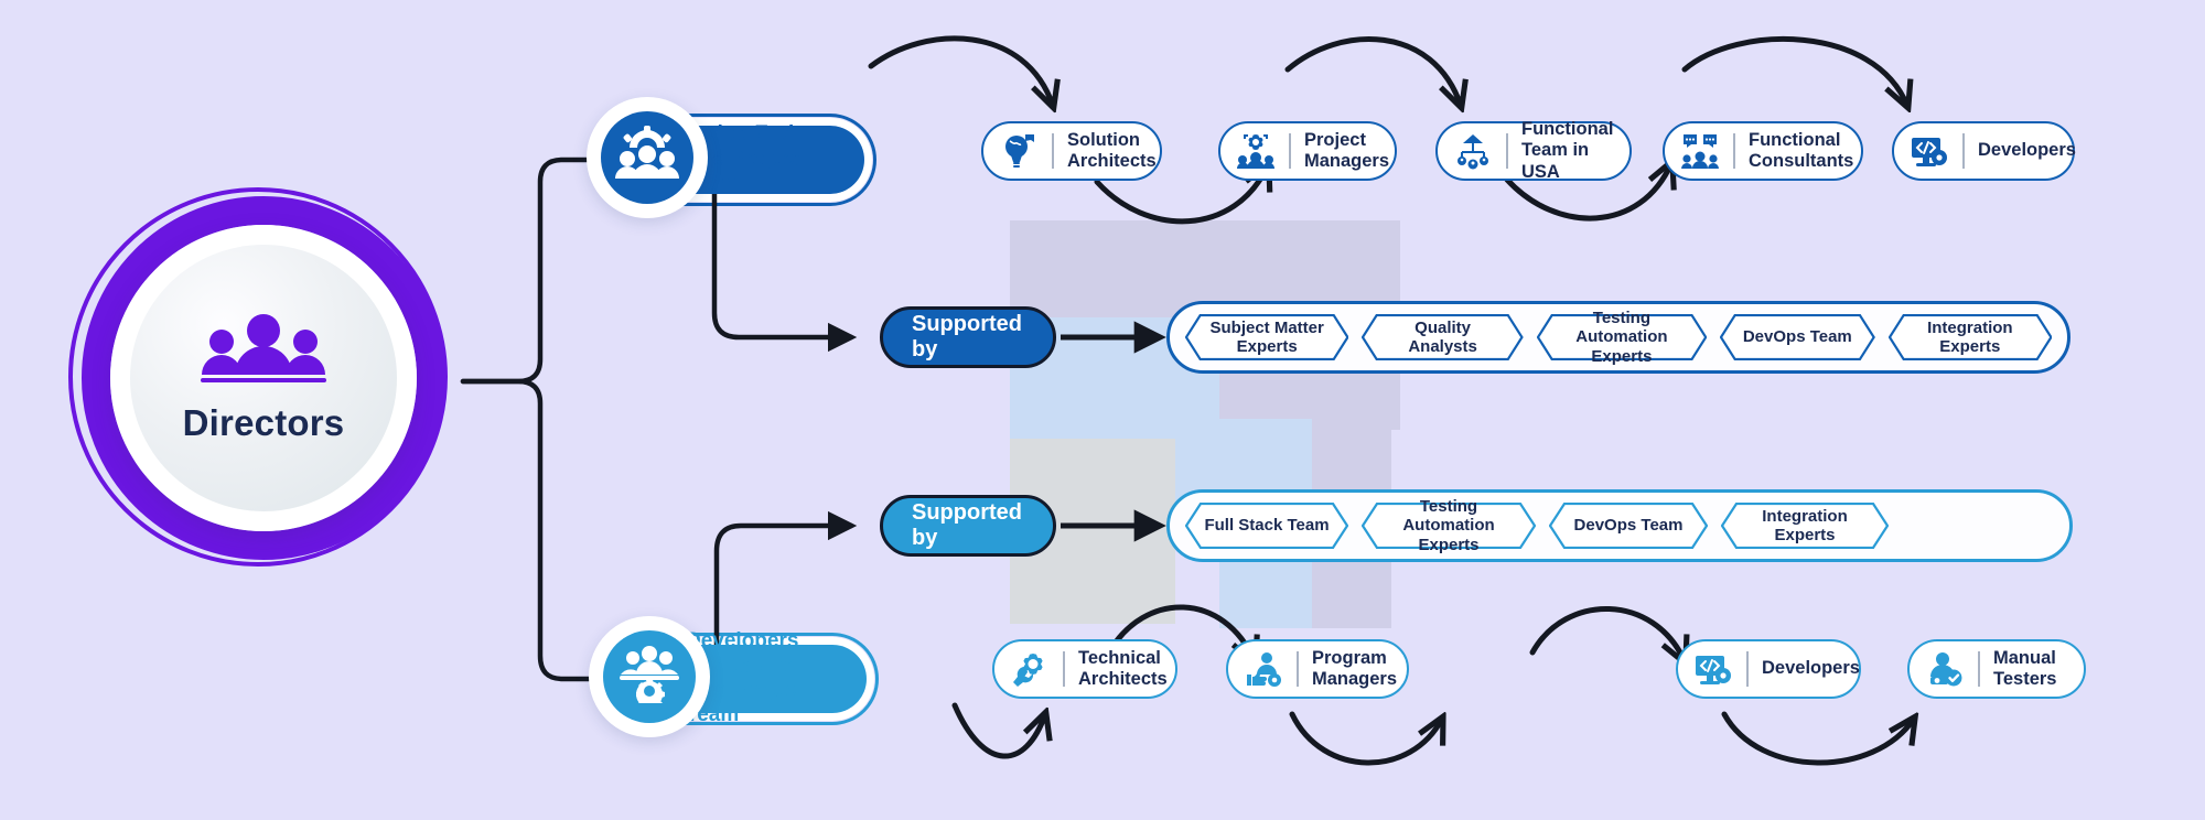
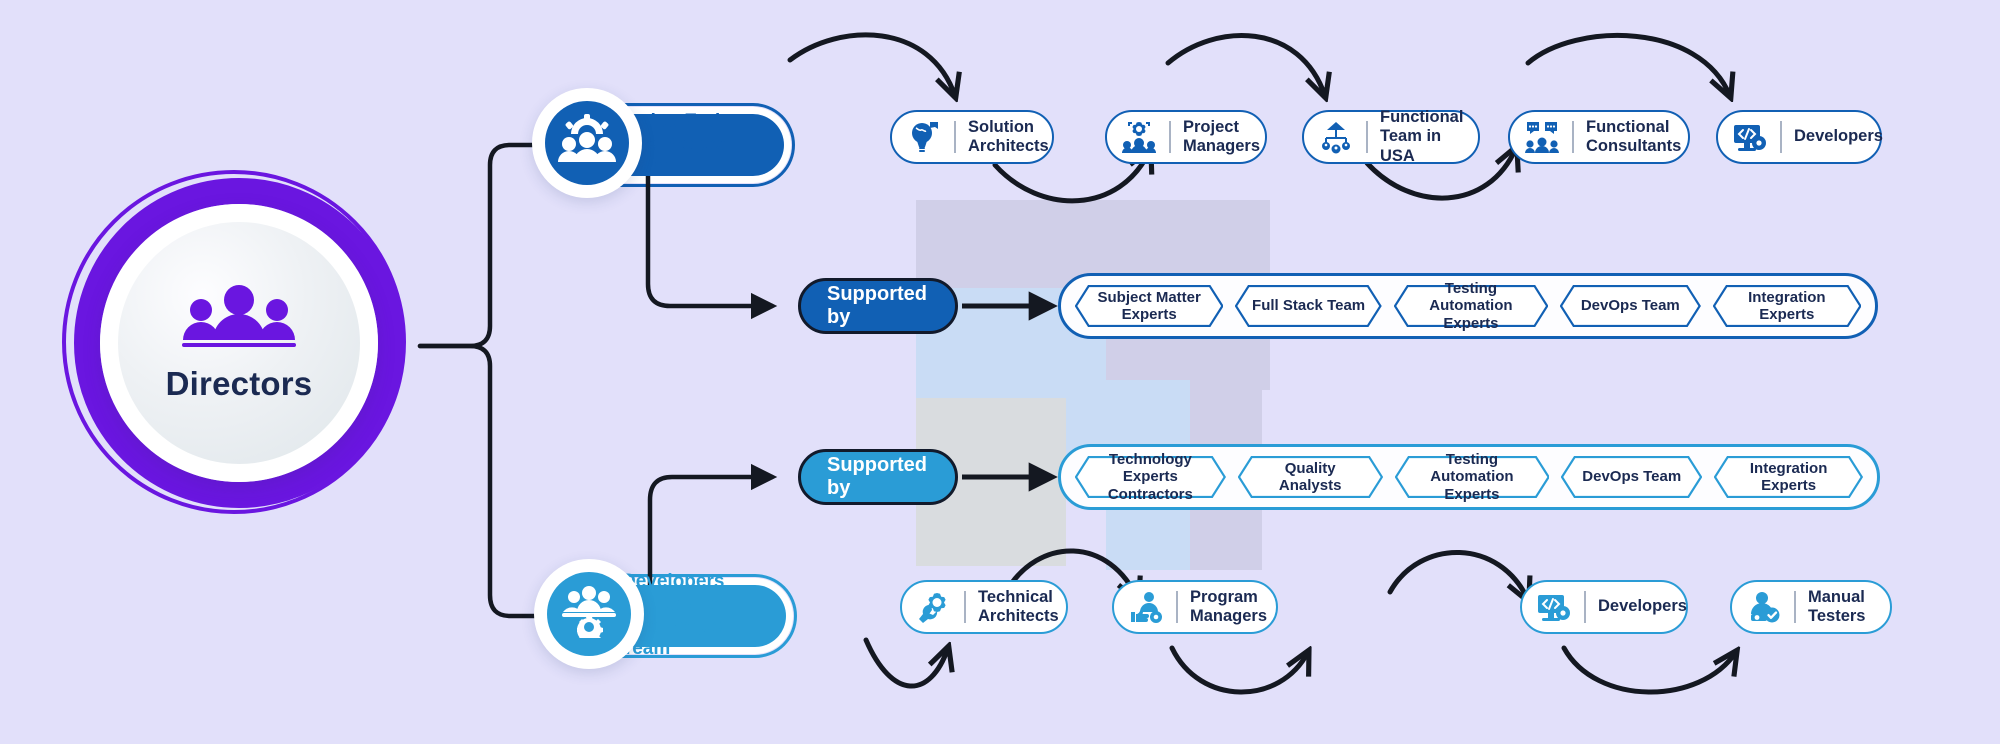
  Directors
  Solution
  Architects
  Project
  Managers
  Functional
  Team in USA
  Functional
  Consultants
  Developers
  Supported by
  Subject Matter
  Experts
- Quality Analysts
+ Full Stack Team
  Testing Automation
  Experts
  DevOps Team
  Integration Experts
  Supported by
+ Technology Experts
+ Contractors
- Full Stack Team
+ Quality Analysts
  Testing Automation
  Experts
  DevOps Team
  Integration Experts
  Technical
  Architects
  Program
  Managers
  Developers
  Manual
  Testers
